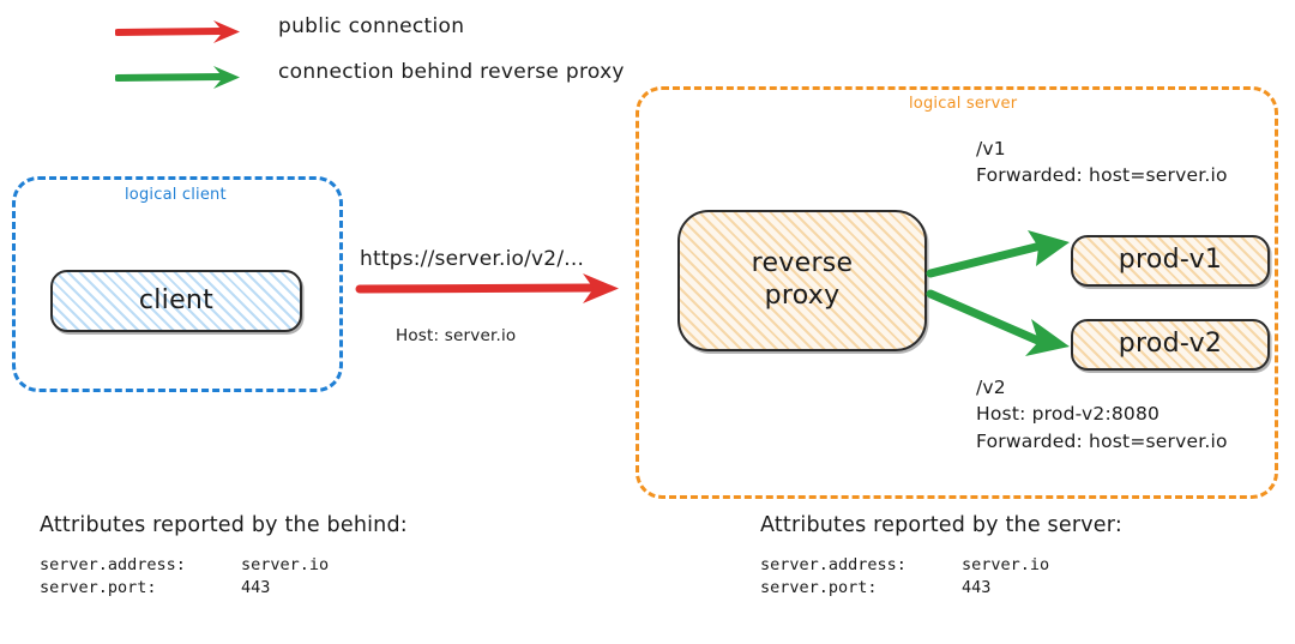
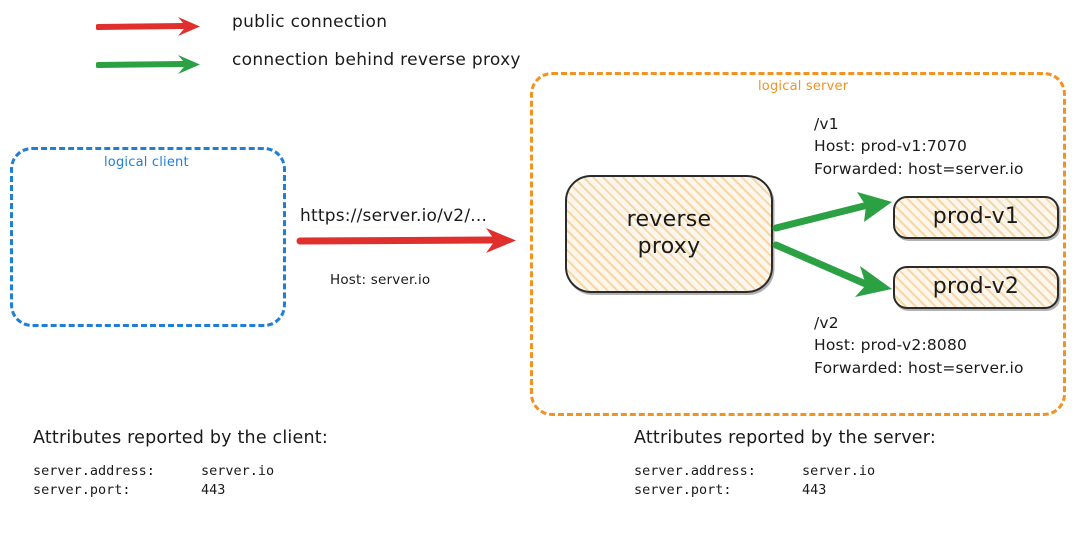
  public connection
  connection behind reverse proxy
  logical client
- client
  https://server.io/v2/...
  Host: server.io
  logical server
  reverse
  proxy
  /v1
+ Host: prod-v1:7070
  Forwarded: host=server.io
  /v2
  Host: prod-v2:8080
  Forwarded: host=server.io
  prod-v1
  prod-v2
- Attributes reported by the behind:
+ Attributes reported by the client:
  server.address:	server.io
  server.port:	443
  Attributes reported by the server:
  server.address:	server.io
  server.port:	443
